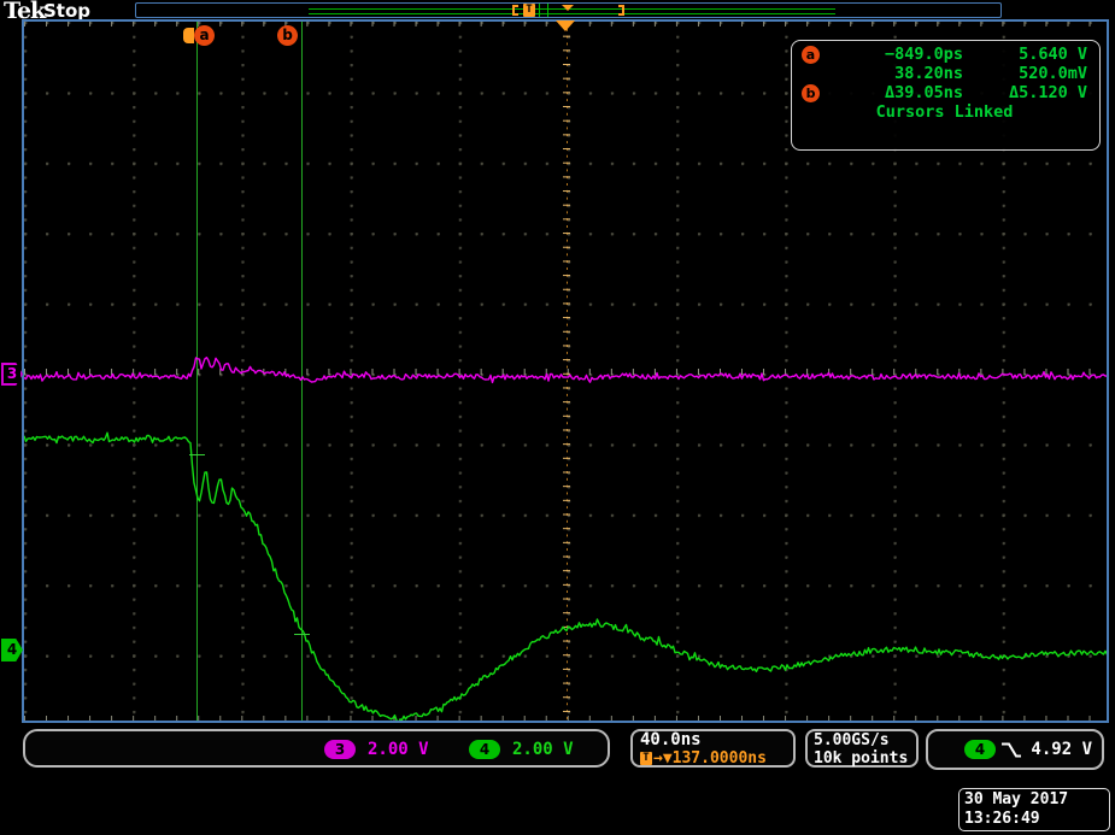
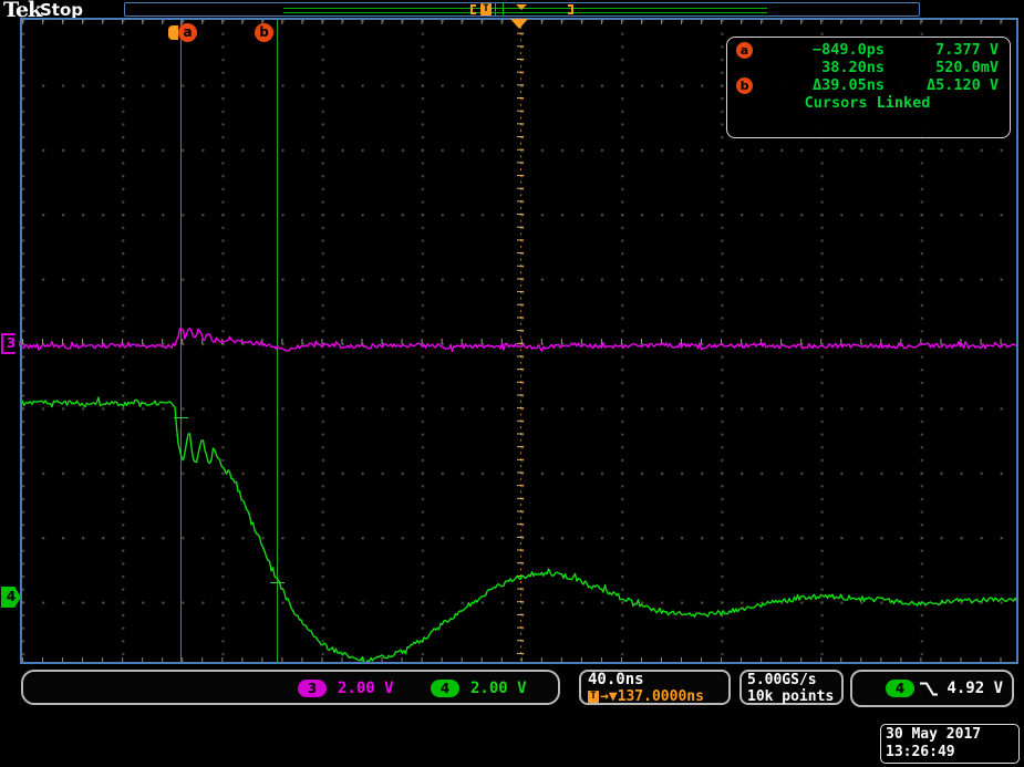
  Tek
  Stop
  T
  a
  b
  3
  4
  a
  −849.0ps
- 5.640 V
+ 7.377 V
  38.20ns
  520.0mV
  b
  Δ39.05ns
  Δ5.120 V
  Cursors Linked
  3
  2.00 V
  4
  2.00 V
  40.0ns
  T
  →
  ▼
  137.0000ns
  5.00GS/s
  10k points
  4
  4.92 V
  30 May 2017
  13:26:49
